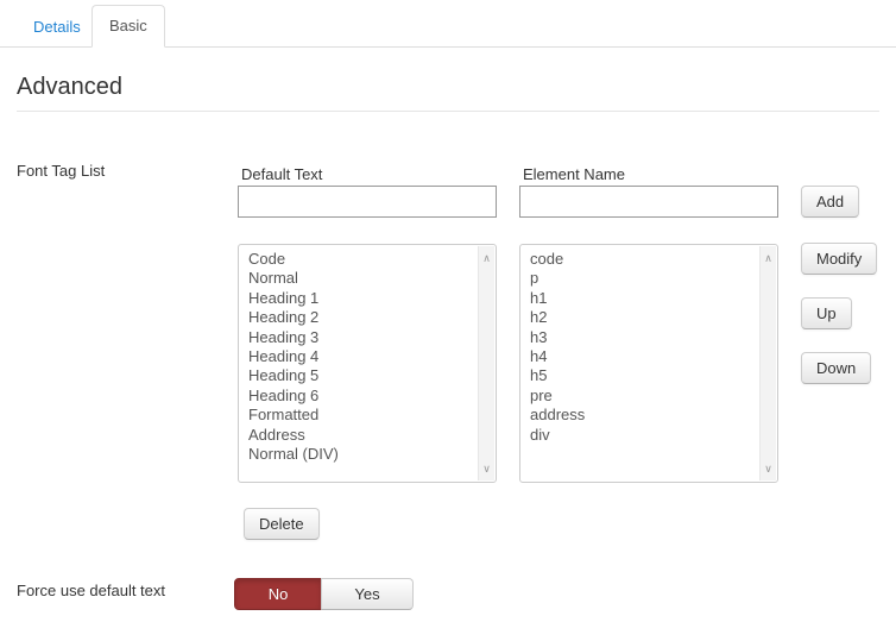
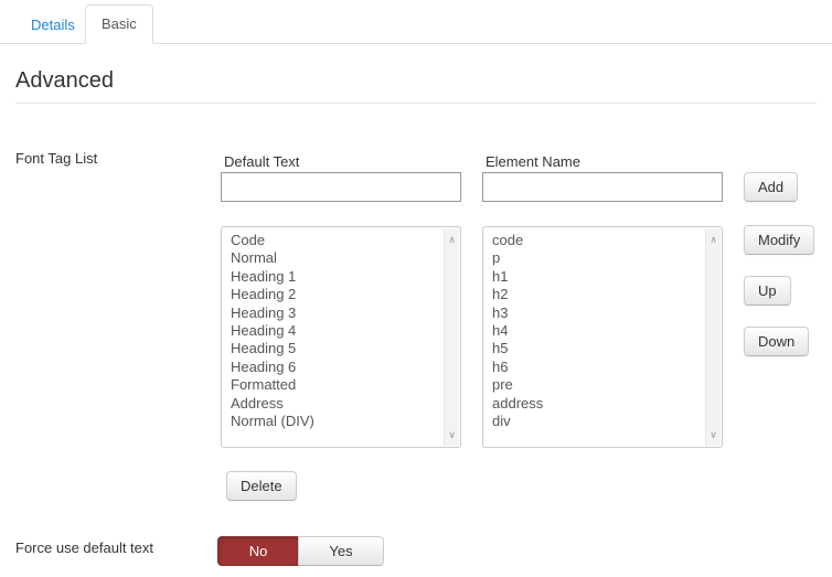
  Details
  Basic
  Advanced
  Font Tag List
  Default Text
  Element Name
  Add
  Code
  Normal
  Heading 1
  Heading 2
  Heading 3
  Heading 4
  Heading 5
  Heading 6
  Formatted
  Address
  Normal (DIV)
  ∧
  ∨
  code
  p
  h1
  h2
  h3
  h4
  h5
+ h6
  pre
  address
  div
  ∧
  ∨
  Modify
  Up
  Down
  Delete
  Force use default text
  No Yes
